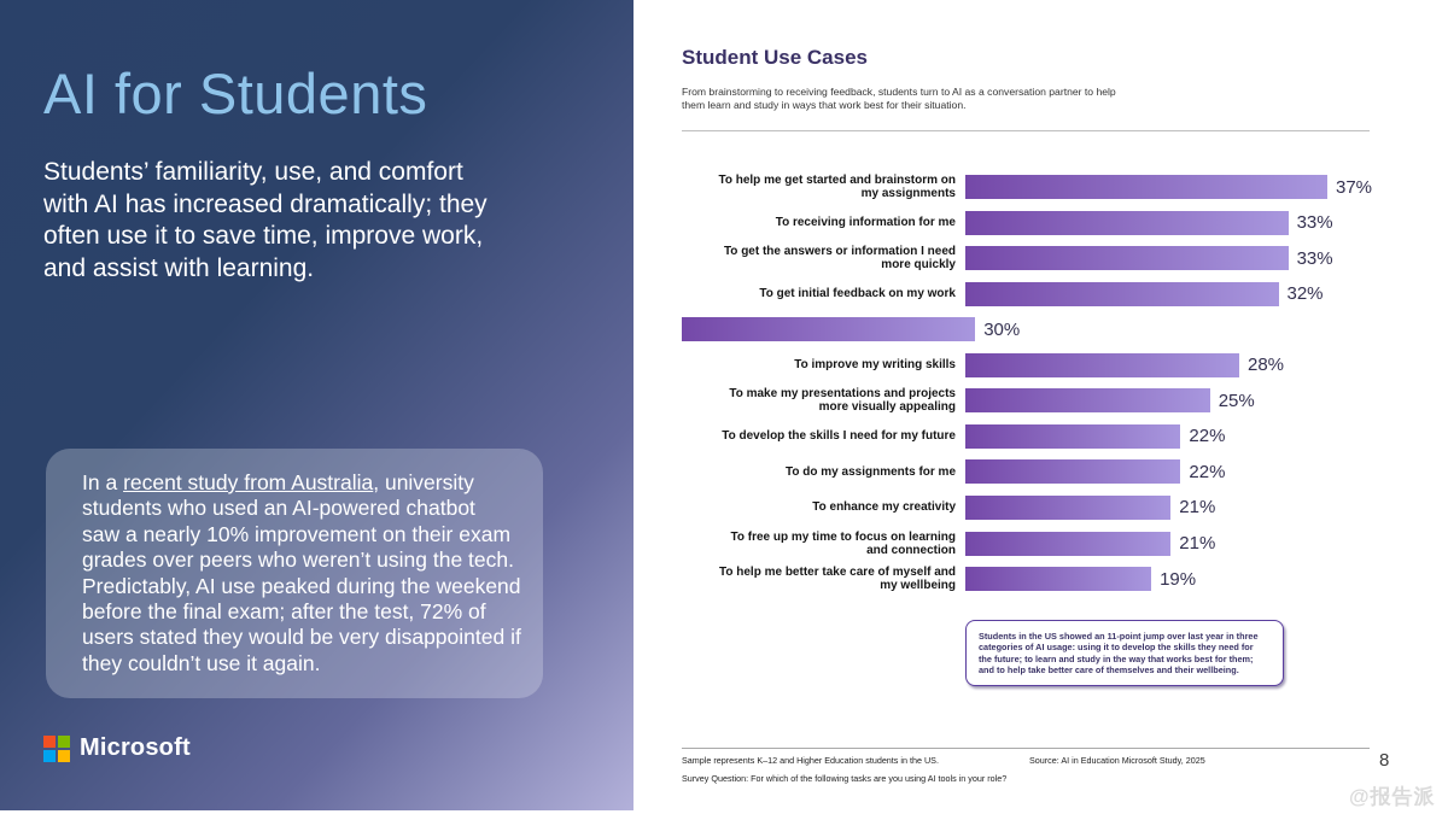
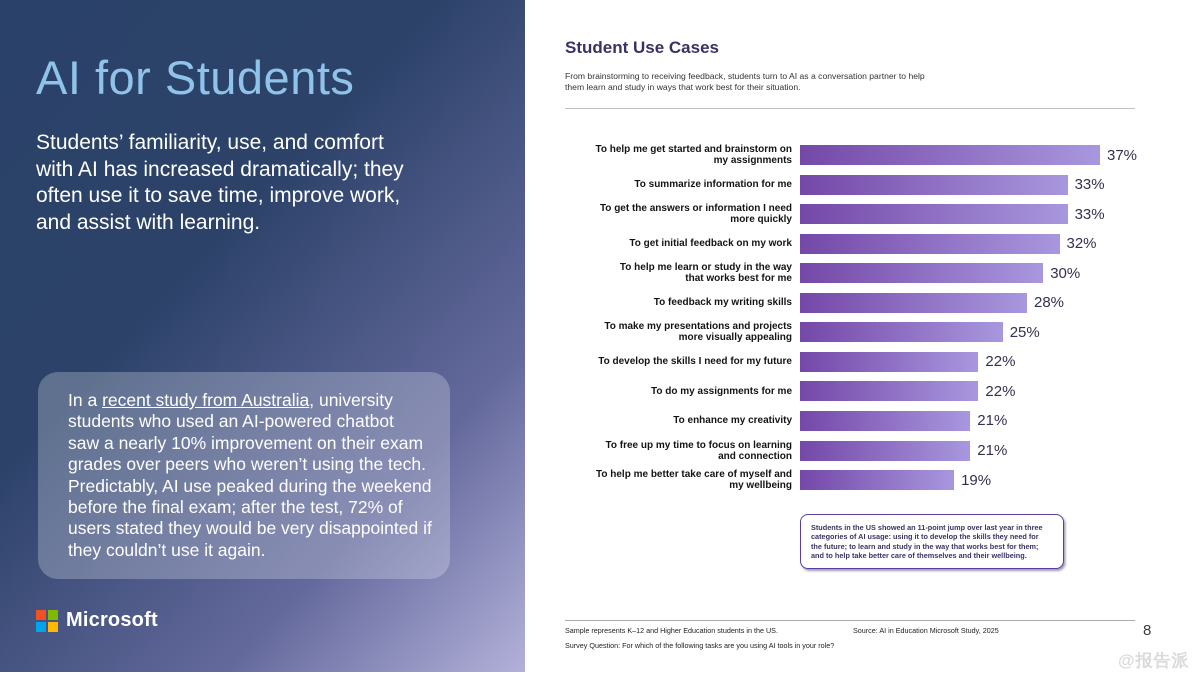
  AI for Students
  Students’ familiarity, use, and comfort
  with AI has increased dramatically; they
  often use it to save time, improve work,
  and assist with learning.
  In a recent study from Australia, university
  students who used an AI-powered chatbot
  saw a nearly 10% improvement on their exam
  grades over peers who weren’t using the tech.
  Predictably, AI use peaked during the weekend
  before the final exam; after the test, 72% of
  users stated they would be very disappointed if
  they couldn’t use it again.
  Microsoft
  Student Use Cases
  From brainstorming to receiving feedback, students turn to AI as a conversation partner to help
  them learn and study in ways that work best for their situation.
  To help me get started and brainstorm on
  my assignments
  37%
- To receiving information for me
+ To summarize information for me
  33%
  To get the answers or information I need
  more quickly
  33%
  To get initial feedback on my work
  32%
+ To help me learn or study in the way
+ that works best for me
  30%
- To improve my writing skills
+ To feedback my writing skills
  28%
  To make my presentations and projects
  more visually appealing
  25%
  To develop the skills I need for my future
  22%
  To do my assignments for me
  22%
  To enhance my creativity
  21%
  To free up my time to focus on learning
  and connection
  21%
  To help me better take care of myself and
  my wellbeing
  19%
  Students in the US showed an 11-point jump over last year in three
  categories of AI usage: using it to develop the skills they need for
  the future; to learn and study in the way that works best for them;
  and to help take better care of themselves and their wellbeing.
  Sample represents K–12 and Higher Education students in the US.
  Survey Question: For which of the following tasks are you using AI tools in your role?
  Source: AI in Education Microsoft Study, 2025
  8
  @报告派
